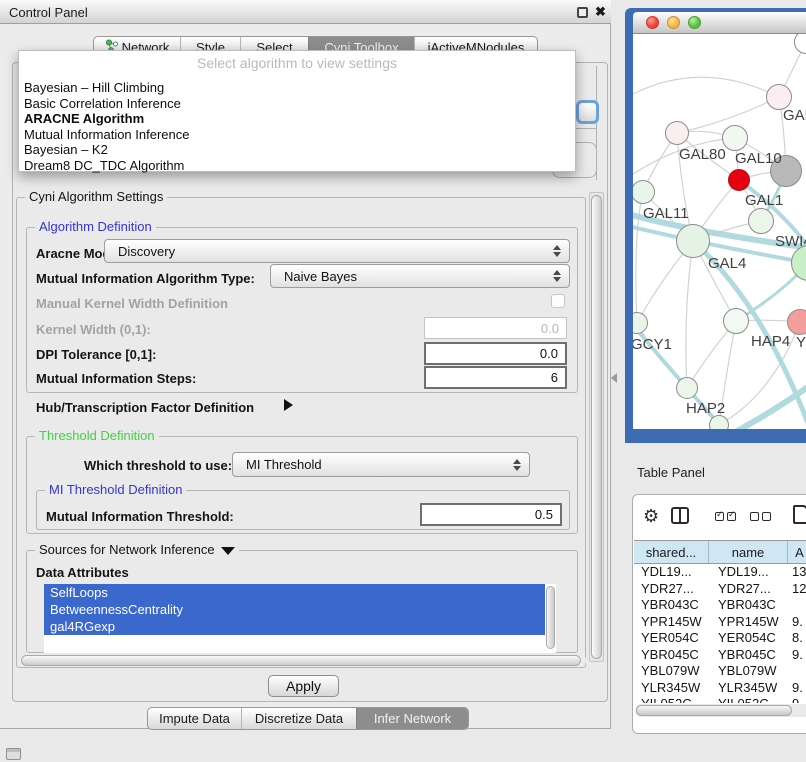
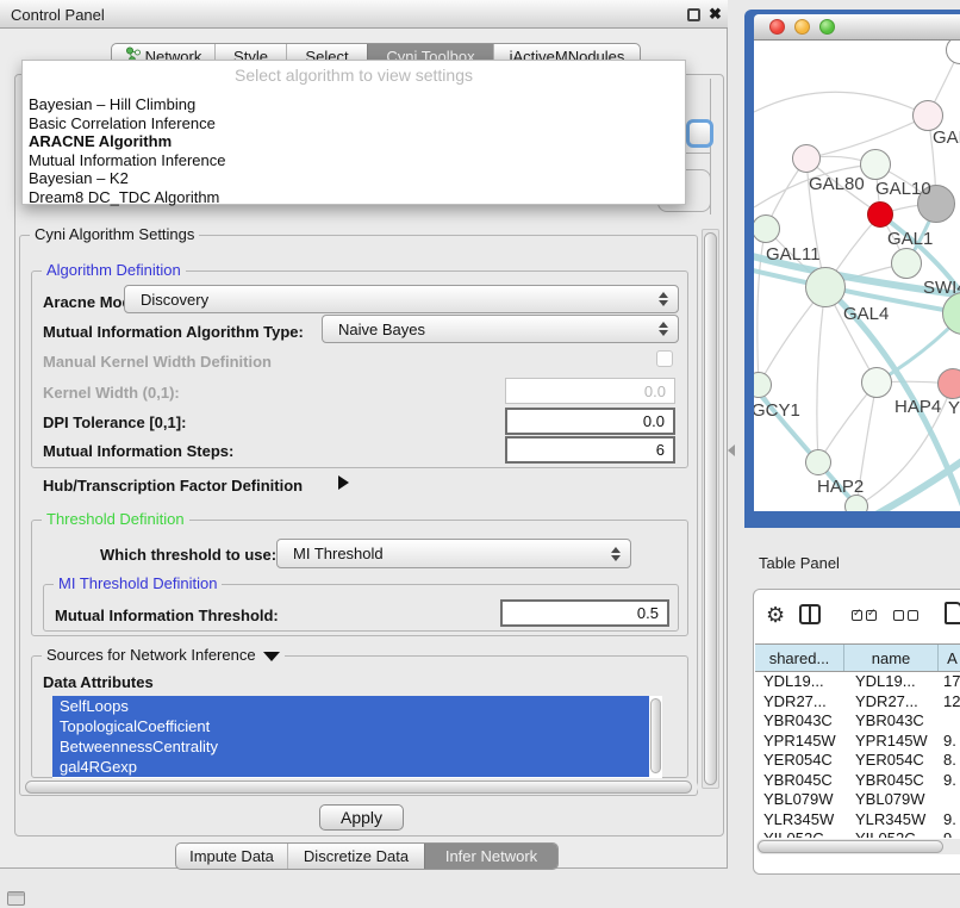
  Control Panel
  ✖
  Network
  Style
  Select
  Cyni Toolbox
  jActiveMNodules
  Cyni Algorithm Settings
  Algorithm Definition
  Aracne Mo
  Discovery
  Mutual Information Algorithm Type:
  Naive Bayes
  Manual Kernel Width Definition
  Kernel Width (0,1):
  0.0
  DPI Tolerance [0,1]:
  0.0
  Mutual Information Steps:
  6
  Hub/Transcription Factor Definition
  Threshold Definition
  Which threshold to use:
  MI Threshold
  MI Threshold Definition
  Mutual Information Threshold:
  0.5
  Sources for Network Inference
  Data Attributes
  SelfLoops
+ TopologicalCoefficient
  BetweennessCentrality
  gal4RGexp
  Apply
  Impute Data
  Discretize Data
  Infer Network
  Select algorithm to view settings
  Bayesian – Hill Climbing
  Basic Correlation Inference
  ARACNE Algorithm
  Mutual Information Inference
  Bayesian – K2
  Dream8 DC_TDC Algorithm
  GAL80
  GAL10
  GAL1
  GAL11
  SWI
  GAL4
  GCY1
  HAP4
  Y
  HAP2
  Table Panel
  ⚙
  shared...
  name
  A
  YDL19...
  YDL19...
- 13
+ 17
  YDR27...
  YDR27...
  12
  YBR043C
  YBR043C
  YPR145W
  YPR145W
  9.
  YER054C
  YER054C
  8.
  YBR045C
  YBR045C
  9.
  YBL079W
  YBL079W
  YLR345W
  YLR345W
  9.
